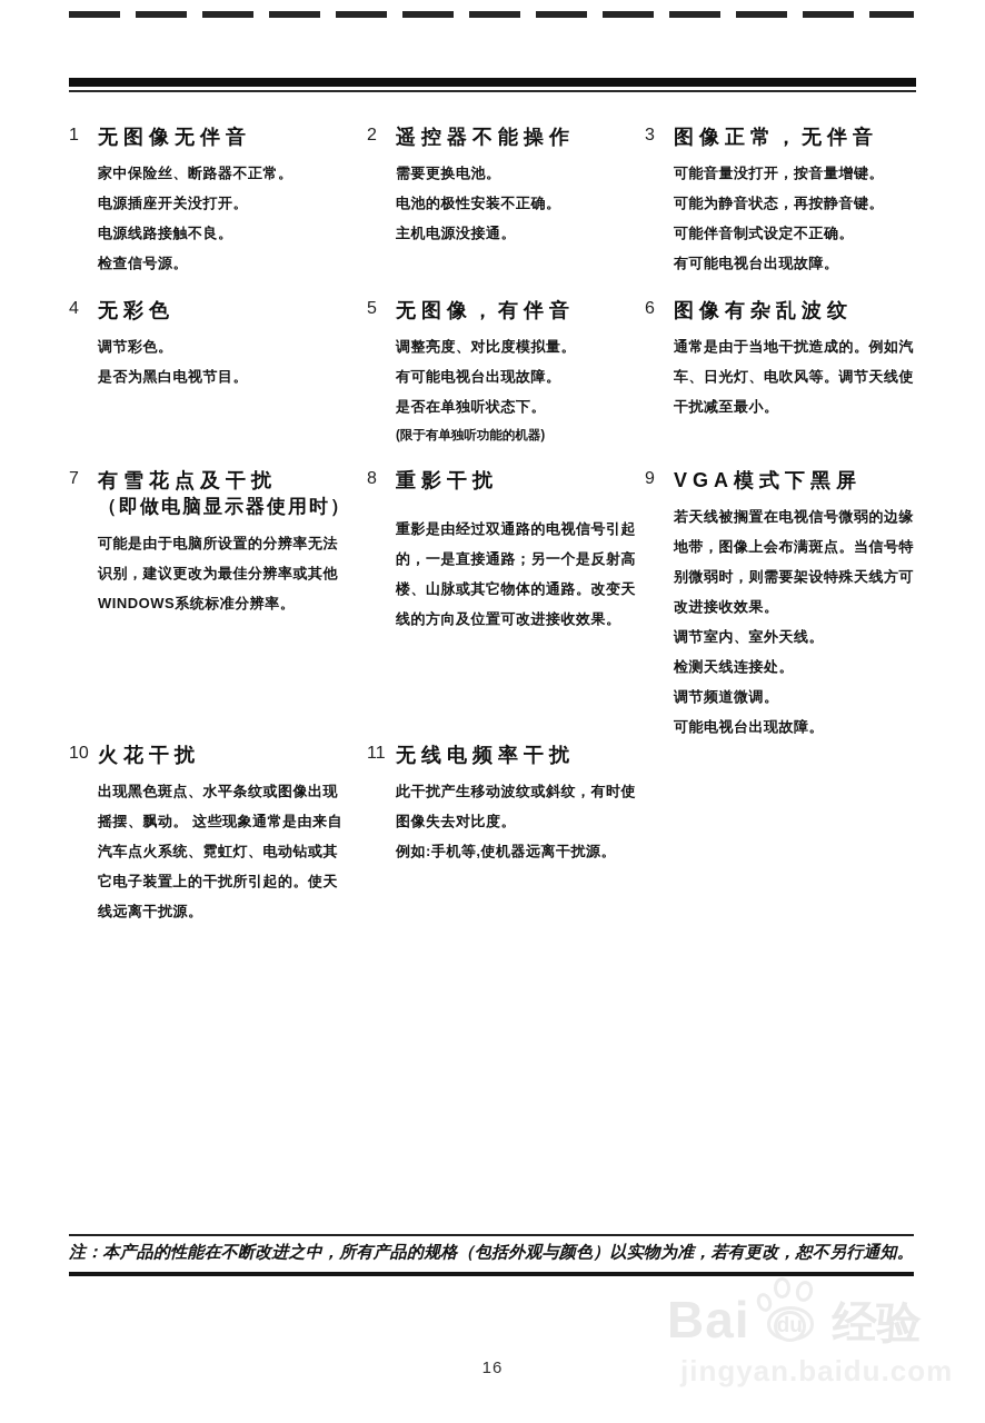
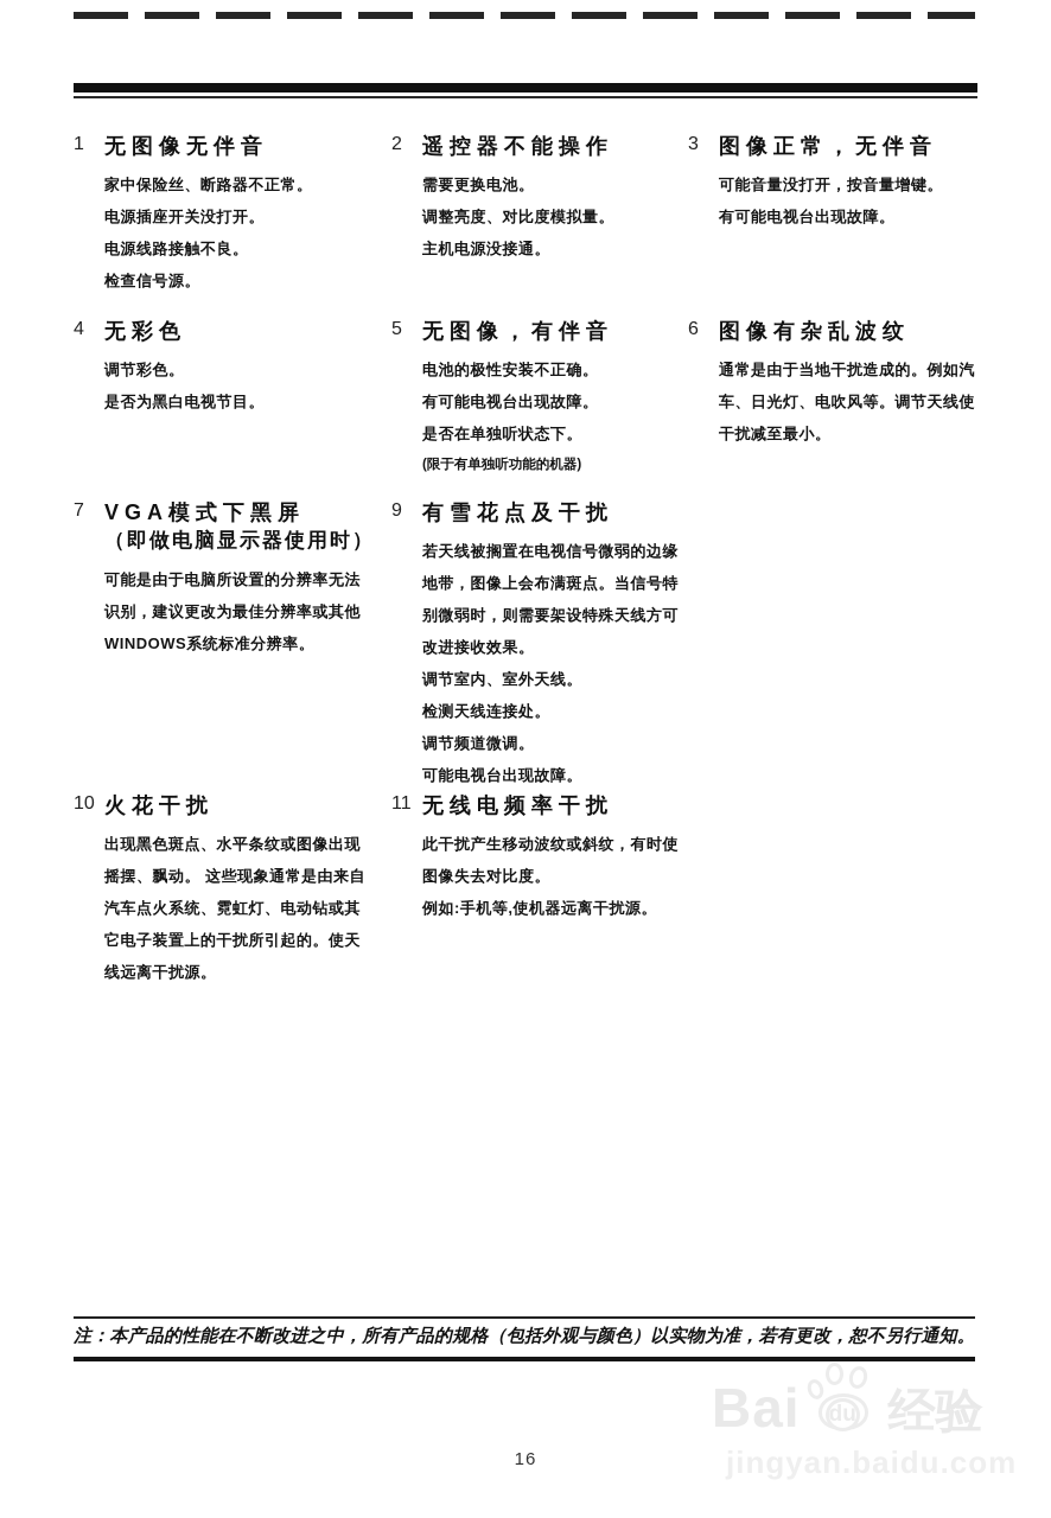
  1
  无图像无伴音
  家中保险丝、断路器不正常。
  电源插座开关没打开。
  电源线路接触不良。
  检查信号源。
  2
  遥控器不能操作
  需要更换电池。
- 电池的极性安装不正确。
+ 调整亮度、对比度模拟量。
  主机电源没接通。
  3
  图像正常，无伴音
  可能音量没打开，按音量增键。
- 可能为静音状态，再按静音键。
- 可能伴音制式设定不正确。
  有可能电视台出现故障。
  4
  无彩色
  调节彩色。
  是否为黑白电视节目。
  5
  无图像，有伴音
- 调整亮度、对比度模拟量。
+ 电池的极性安装不正确。
  有可能电视台出现故障。
  是否在单独听状态下。
  (限于有单独听功能的机器)
  6
  图像有杂乱波纹
  通常是由于当地干扰造成的。例如汽车、日光灯、电吹风等。调节天线使干扰减至最小。
  7
- 有雪花点及干扰
+ VGA模式下黑屏
  （即做电脑显示器使用时）
  可能是由于电脑所设置的分辨率无法识别，建议更改为最佳分辨率或其他WINDOWS系统标准分辨率。
- 8
- 重影干扰
- 重影是由经过双通路的电视信号引起的，一是直接通路；另一个是反射高楼、山脉或其它物体的通路。改变天线的方向及位置可改进接收效果。
  9
- VGA模式下黑屏
+ 有雪花点及干扰
  若天线被搁置在电视信号微弱的边缘地带，图像上会布满斑点。当信号特别微弱时，则需要架设特殊天线方可改进接收效果。
  调节室内、室外天线。
  检测天线连接处。
  调节频道微调。
  可能电视台出现故障。
  10
  火花干扰
  出现黑色斑点、水平条纹或图像出现摇摆、飘动。 这些现象通常是由来自汽车点火系统、霓虹灯、电动钻或其它电子装置上的干扰所引起的。使天线远离干扰源。
  11
  无线电频率干扰
  此干扰产生移动波纹或斜纹，有时使图像失去对比度。
  例如:手机等,使机器远离干扰源。
  注：本产品的性能在不断改进之中，所有产品的规格（包括外观与颜色）以实物为准，若有更改，恕不另行通知。
  16
